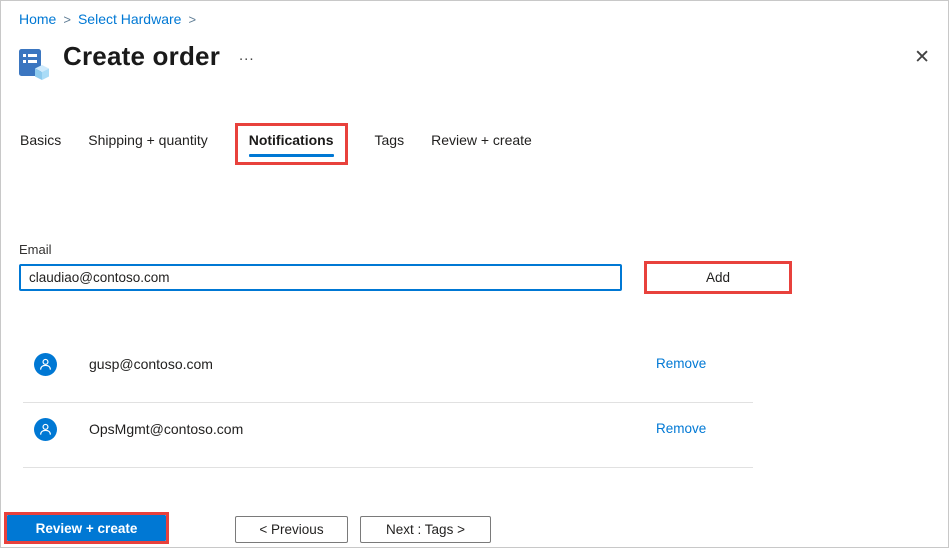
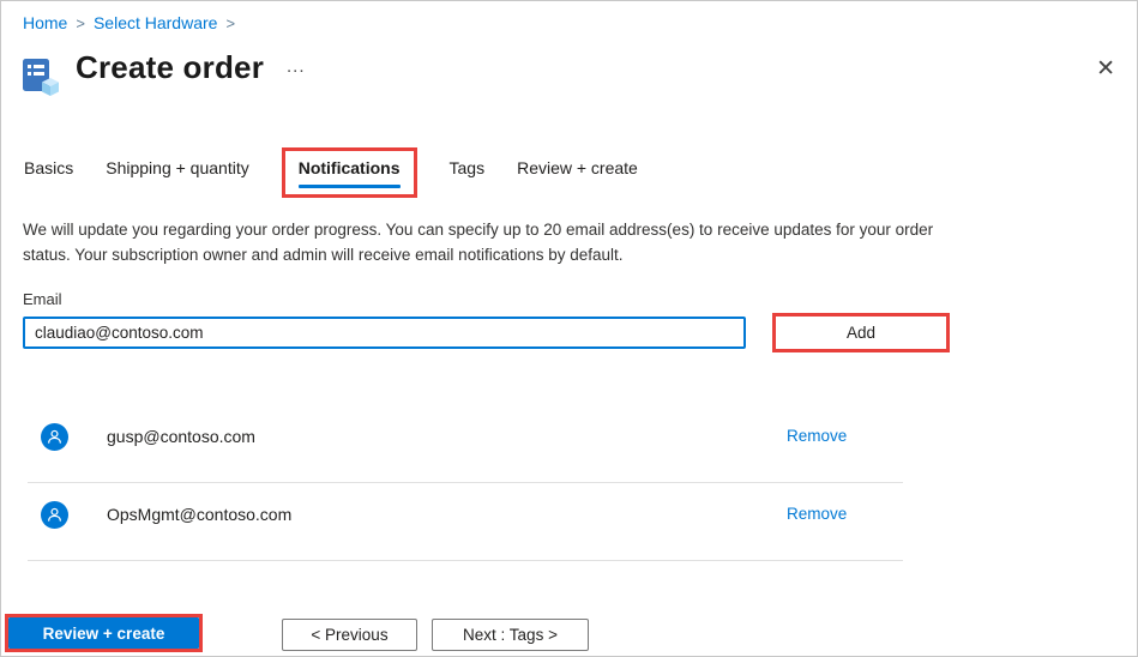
  Home > Select Hardware >
  Create order
  ...
  ✕
  Basics
  Shipping + quantity
  Notifications
  Tags
  Review + create
+ We will update you regarding your order progress. You can specify up to 20 email address(es) to receive updates for your order status. Your subscription owner and admin will receive email notifications by default.
  Email
  claudiao@contoso.com
  Add
  gusp@contoso.com
  Remove
  OpsMgmt@contoso.com
  Remove
  Review + create
  < Previous
  Next : Tags >
